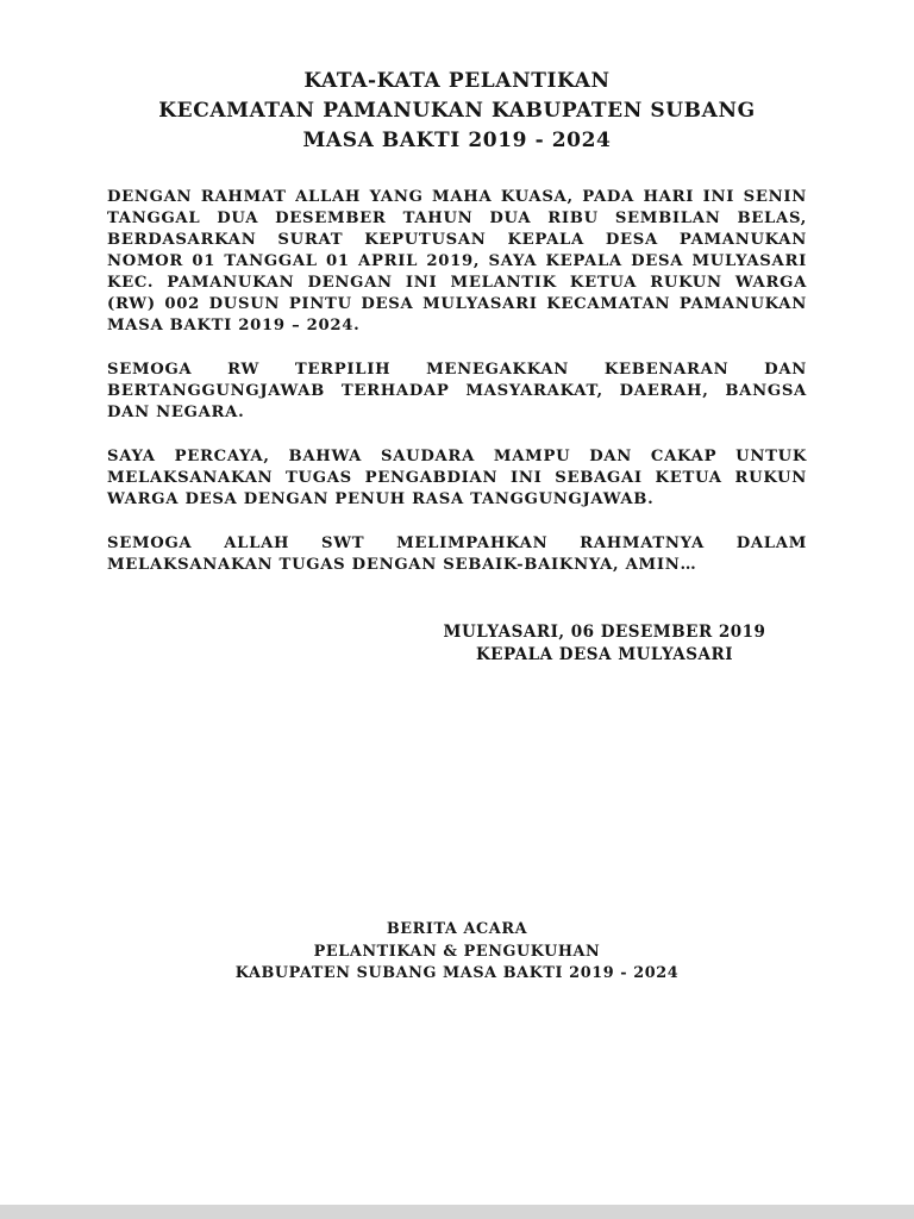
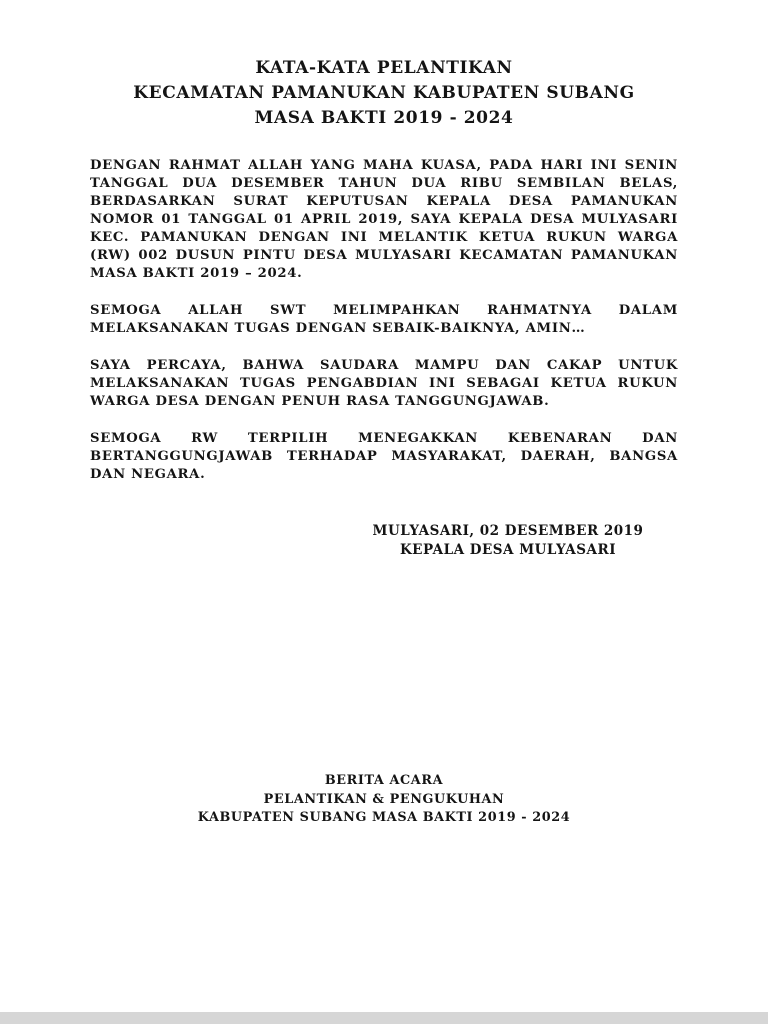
  KATA-KATA PELANTIKAN
  KECAMATAN PAMANUKAN KABUPATEN SUBANG
  MASA BAKTI 2019 - 2024
  DENGAN RAHMAT ALLAH YANG MAHA KUASA, PADA HARI INI SENIN TANGGAL DUA DESEMBER TAHUN DUA RIBU SEMBILAN BELAS, BERDASARKAN SURAT KEPUTUSAN KEPALA DESA PAMANUKAN NOMOR 01 TANGGAL 01 APRIL 2019, SAYA KEPALA DESA MULYASARI KEC. PAMANUKAN DENGAN INI MELANTIK KETUA RUKUN WARGA (RW) 002 DUSUN PINTU DESA MULYASARI KECAMATAN PAMANUKAN MASA BAKTI 2019 – 2024.
- SEMOGA RW TERPILIH MENEGAKKAN KEBENARAN DAN BERTANGGUNGJAWAB TERHADAP MASYARAKAT, DAERAH, BANGSA DAN NEGARA.
+ SEMOGA ALLAH SWT MELIMPAHKAN RAHMATNYA DALAM MELAKSANAKAN TUGAS DENGAN SEBAIK-BAIKNYA, AMIN…
  SAYA PERCAYA, BAHWA SAUDARA MAMPU DAN CAKAP UNTUK MELAKSANAKAN TUGAS PENGABDIAN INI SEBAGAI KETUA RUKUN WARGA DESA DENGAN PENUH RASA TANGGUNGJAWAB.
- SEMOGA ALLAH SWT MELIMPAHKAN RAHMATNYA DALAM MELAKSANAKAN TUGAS DENGAN SEBAIK-BAIKNYA, AMIN…
+ SEMOGA RW TERPILIH MENEGAKKAN KEBENARAN DAN BERTANGGUNGJAWAB TERHADAP MASYARAKAT, DAERAH, BANGSA DAN NEGARA.
- MULYASARI, 06 DESEMBER 2019
+ MULYASARI, 02 DESEMBER 2019
  KEPALA DESA MULYASARI
  BERITA ACARA
  PELANTIKAN & PENGUKUHAN
  KABUPATEN SUBANG MASA BAKTI 2019 - 2024
